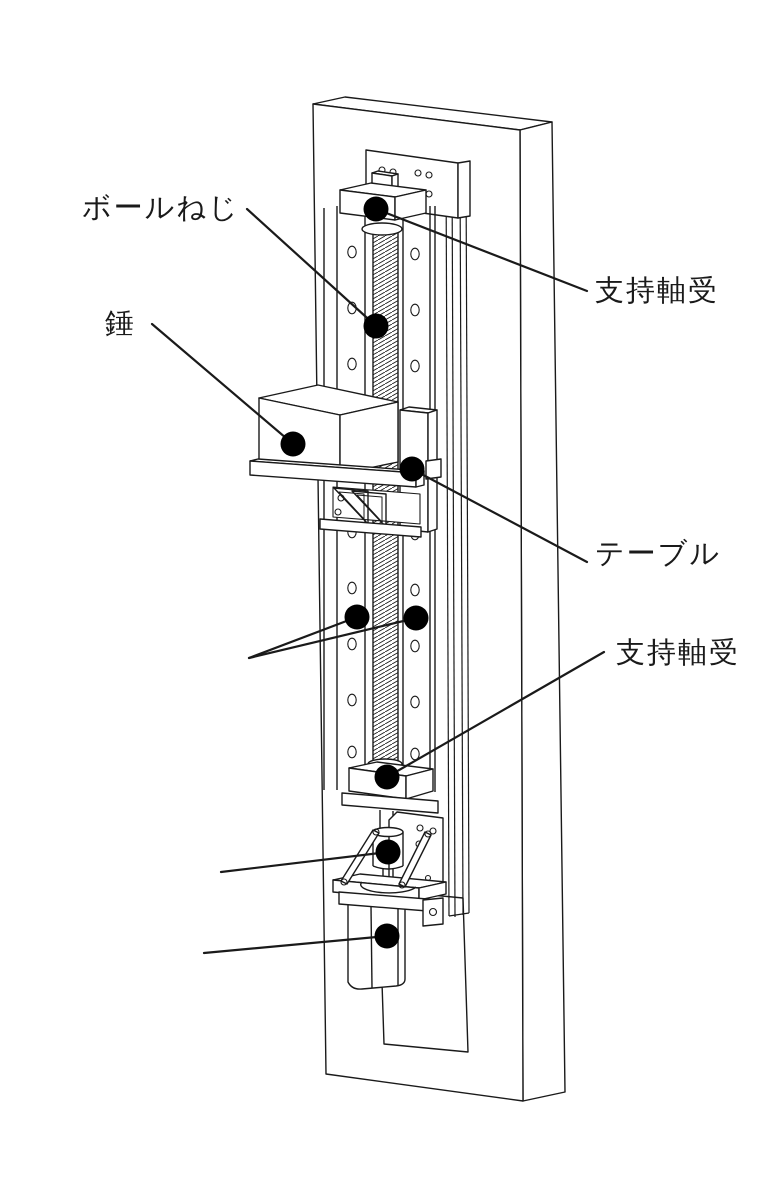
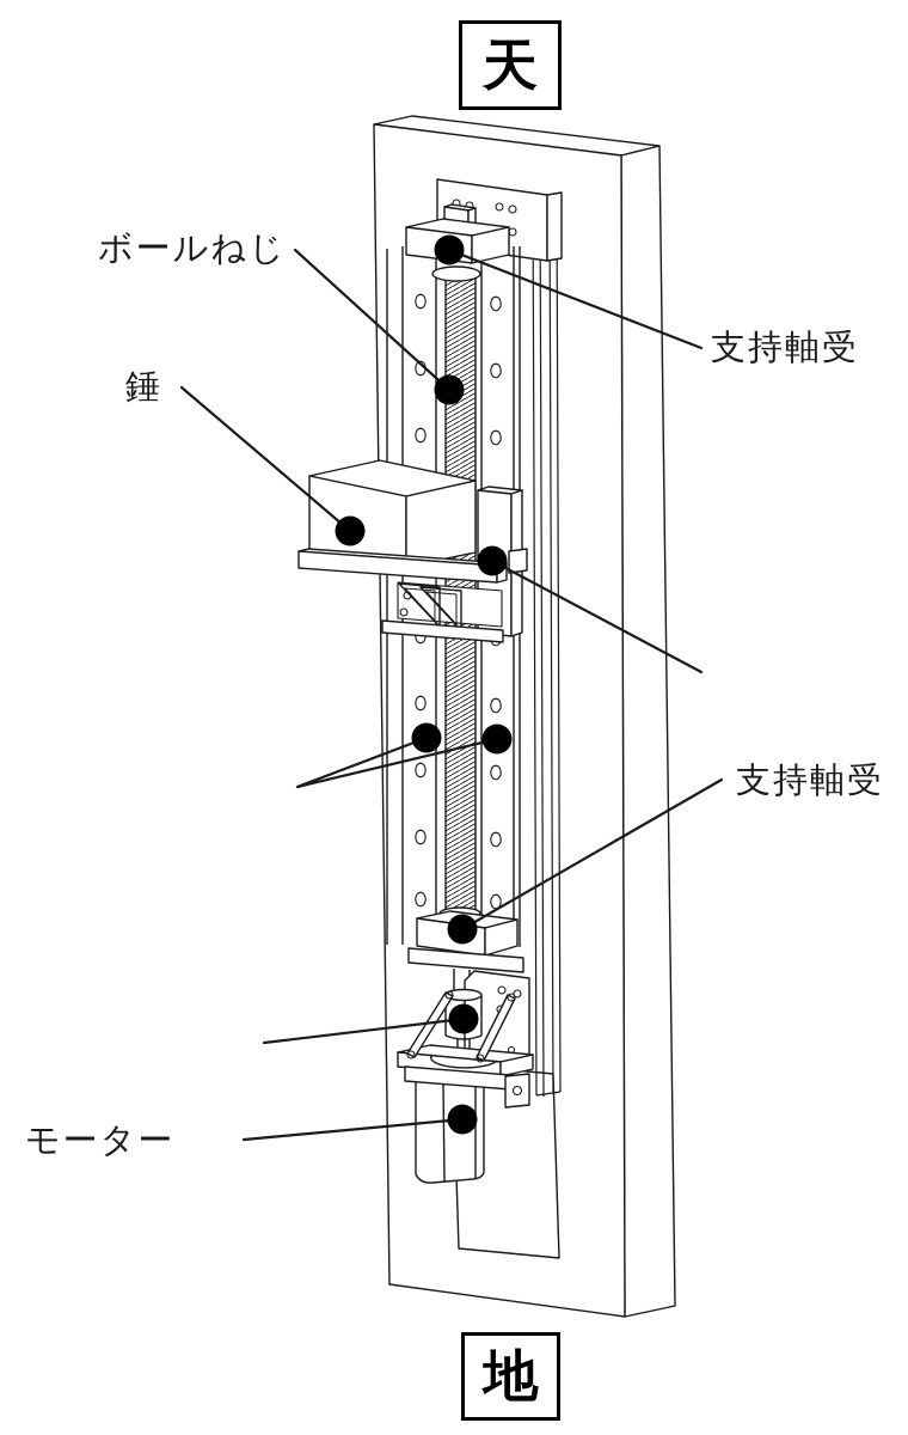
+ 天
+ 地
  ボールねじ
  錘
+ モーター
  支持軸受
- テーブル
  支持軸受
